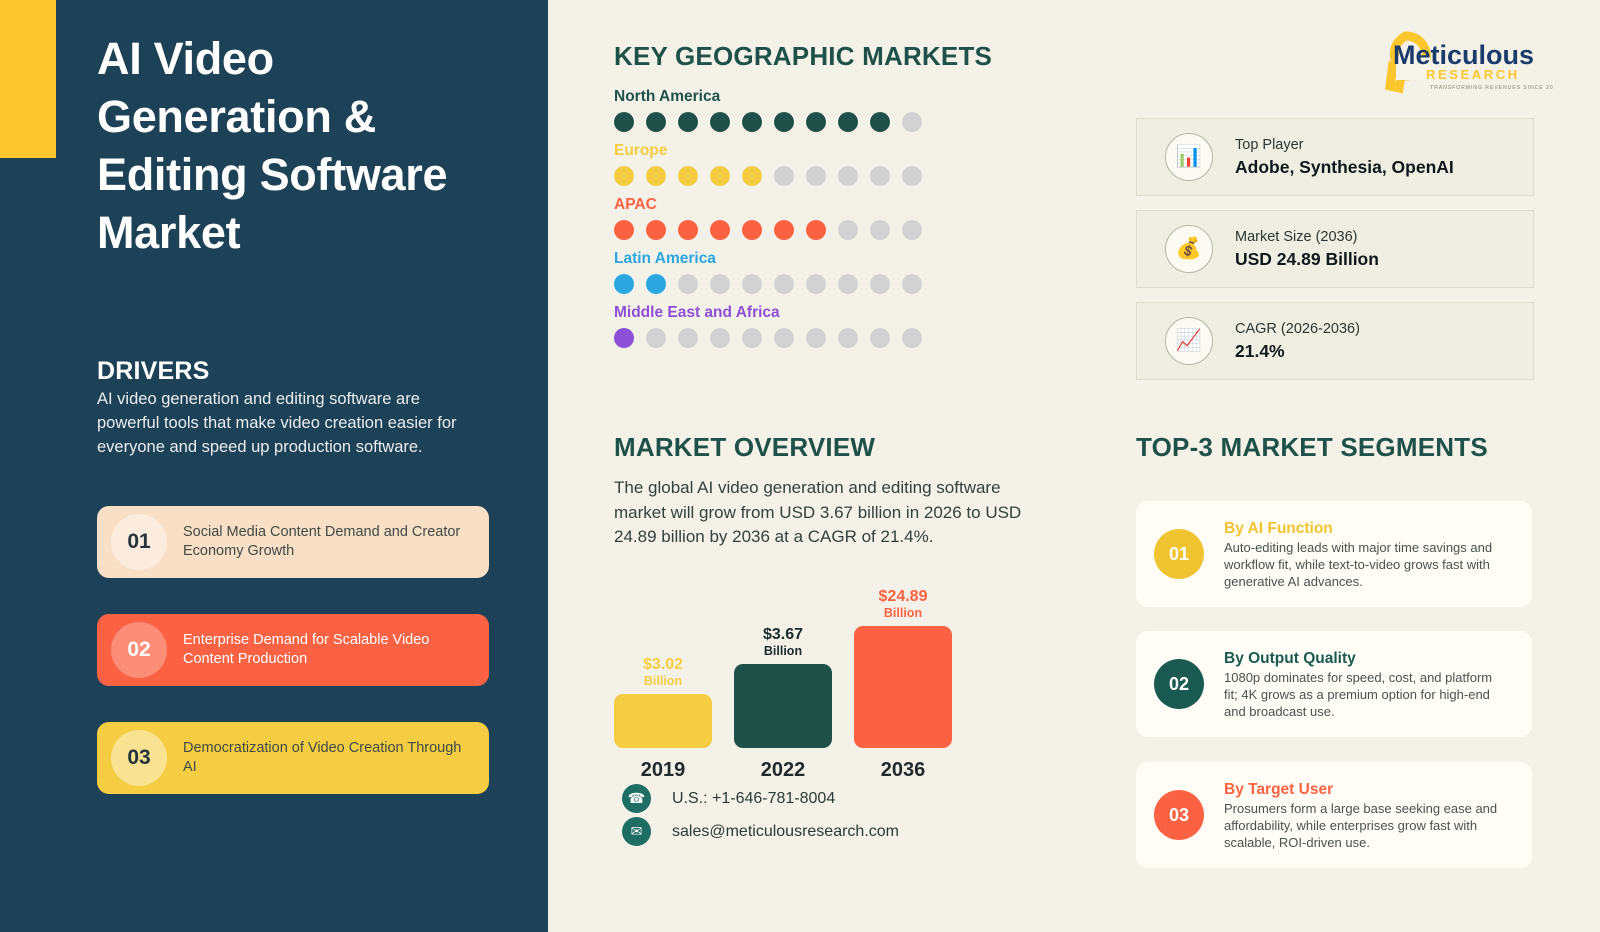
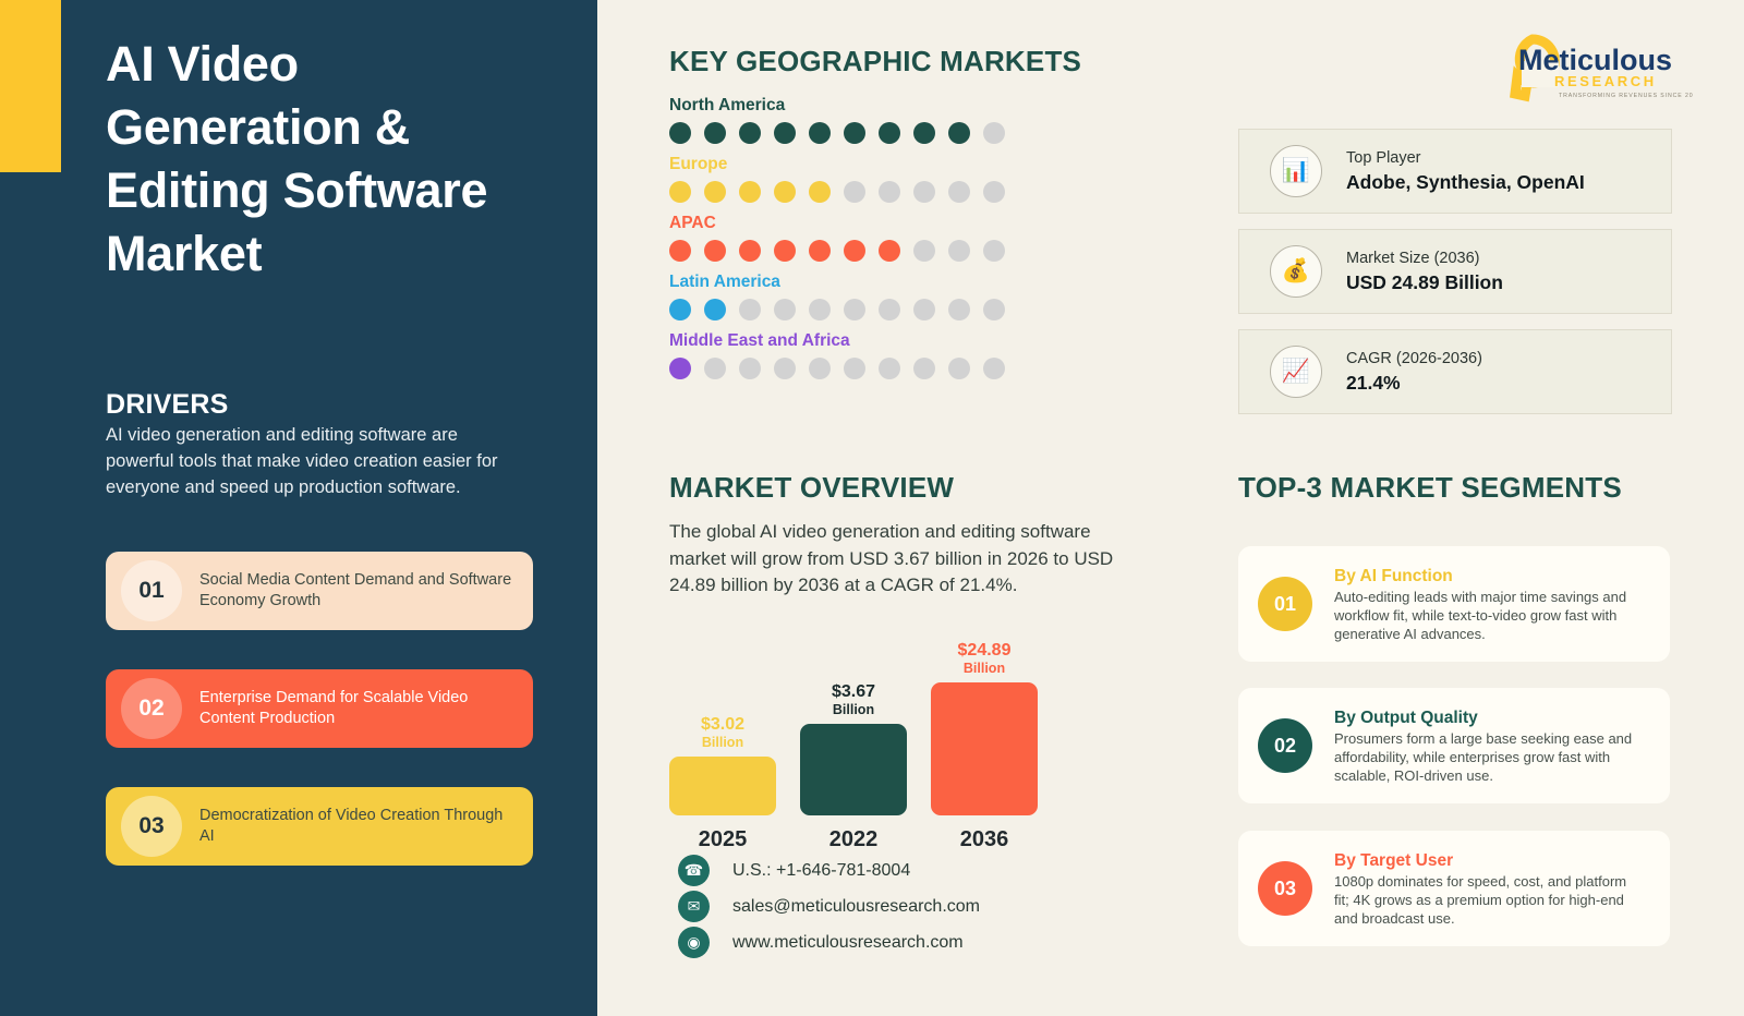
  AI Video Generation & Editing Software Market
  DRIVERS
  AI video generation and editing software are powerful tools that make video creation easier for everyone and speed up production software.
  01
- Social Media Content Demand and Creator Economy Growth
+ Social Media Content Demand and Software Economy Growth
  02
  Enterprise Demand for Scalable Video Content Production
  03
  Democratization of Video Creation Through AI
  KEY GEOGRAPHIC MARKETS
  North America
  Europe
  APAC
  Latin America
  Middle East and Africa
  MARKET OVERVIEW
  The global AI video generation and editing software market will grow from USD 3.67 billion in 2026 to USD 24.89 billion by 2036 at a CAGR of 21.4%.
  $3.02
  Billion
- 2019
+ 2025
  $3.67
  Billion
  2022
  $24.89
  Billion
  2036
  ☎
  U.S.: +1-646-781-8004
  ✉
  sales@meticulousresearch.com
+ ◉
+ www.meticulousresearch.com
  Meticulous
  RESEARCH
  📊
  Top Player
  Adobe, Synthesia, OpenAI
  💰
  Market Size (2036)
  USD 24.89 Billion
  📈
  CAGR (2026-2036)
  21.4%
  TOP-3 MARKET SEGMENTS
  01
  By AI Function
- Auto-editing leads with major time savings and workflow fit, while text-to-video grows fast with generative AI advances.
+ Auto-editing leads with major time savings and workflow fit, while text-to-video grow fast with generative AI advances.
  02
  By Output Quality
- 1080p dominates for speed, cost, and platform fit; 4K grows as a premium option for high-end and broadcast use.
+ Prosumers form a large base seeking ease and affordability, while enterprises grow fast with scalable, ROI-driven use.
  03
  By Target User
- Prosumers form a large base seeking ease and affordability, while enterprises grow fast with scalable, ROI-driven use.
+ 1080p dominates for speed, cost, and platform fit; 4K grows as a premium option for high-end and broadcast use.
